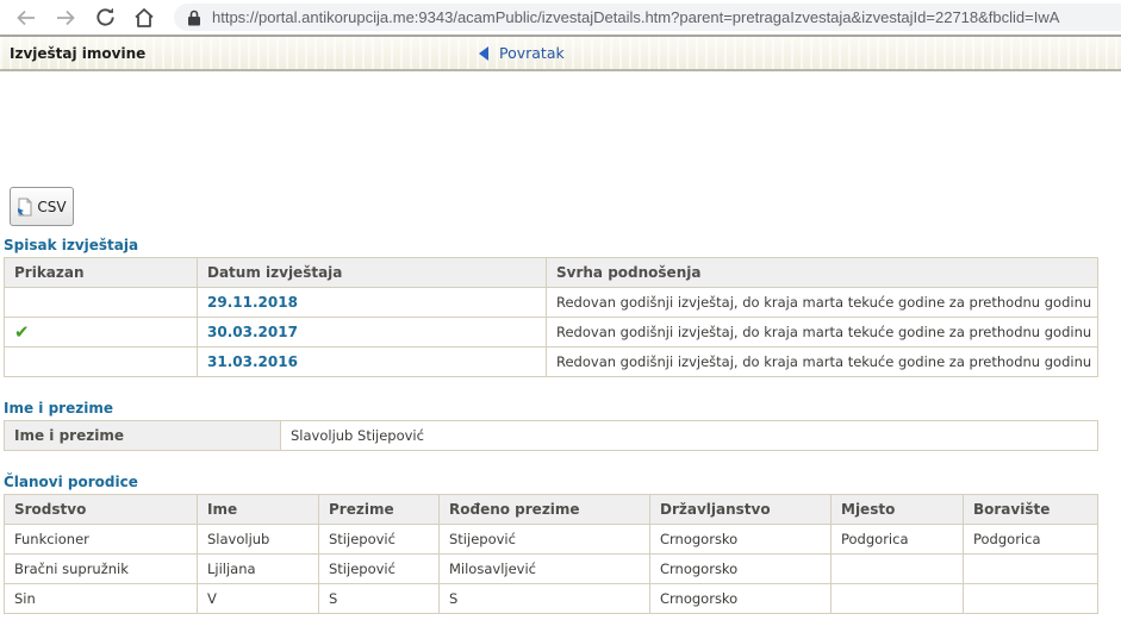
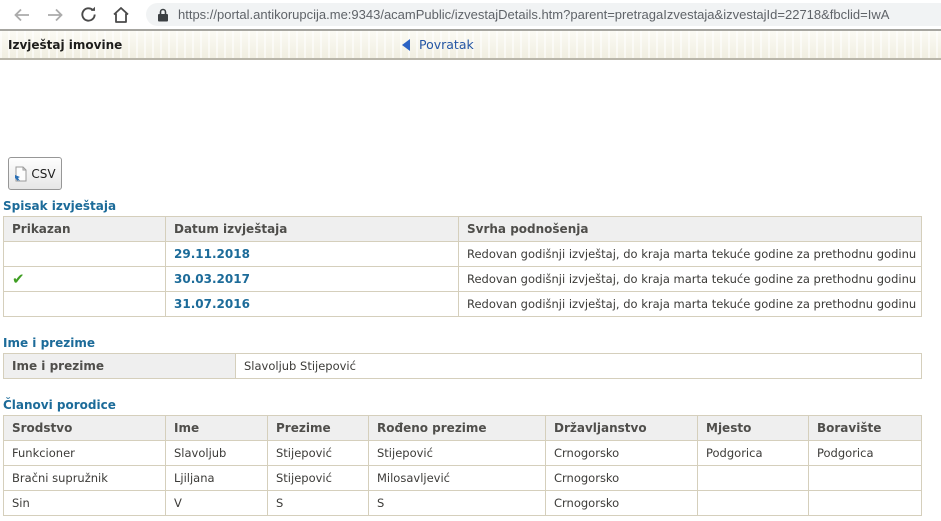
  https://portal.antikorupcija.me:9343/acamPublic/izvestajDetails.htm?parent=pretragaIzvestaja&izvestajId=22718&fbclid=IwA
  Izvještaj imovine
  Povratak
  CSV
  Spisak izvještaja
  Prikazan	Datum izvještaja	Svrha podnošenja
  	29.11.2018	Redovan godišnji izvještaj, do kraja marta tekuće godine za prethodnu godinu
  ✔	30.03.2017	Redovan godišnji izvještaj, do kraja marta tekuće godine za prethodnu godinu
- 	31.03.2016	Redovan godišnji izvještaj, do kraja marta tekuće godine za prethodnu godinu
+ 	31.07.2016	Redovan godišnji izvještaj, do kraja marta tekuće godine za prethodnu godinu
  Ime i prezime
  Ime i prezime	Slavoljub Stijepović
  Članovi porodice
  Srodstvo	Ime	Prezime	Rođeno prezime	Državljanstvo	Mjesto	Boravište
  Funkcioner	Slavoljub	Stijepović	Stijepović	Crnogorsko	Podgorica	Podgorica
  Bračni supružnik	Ljiljana	Stijepović	Milosavljević	Crnogorsko
  Sin	V	S	S	Crnogorsko
